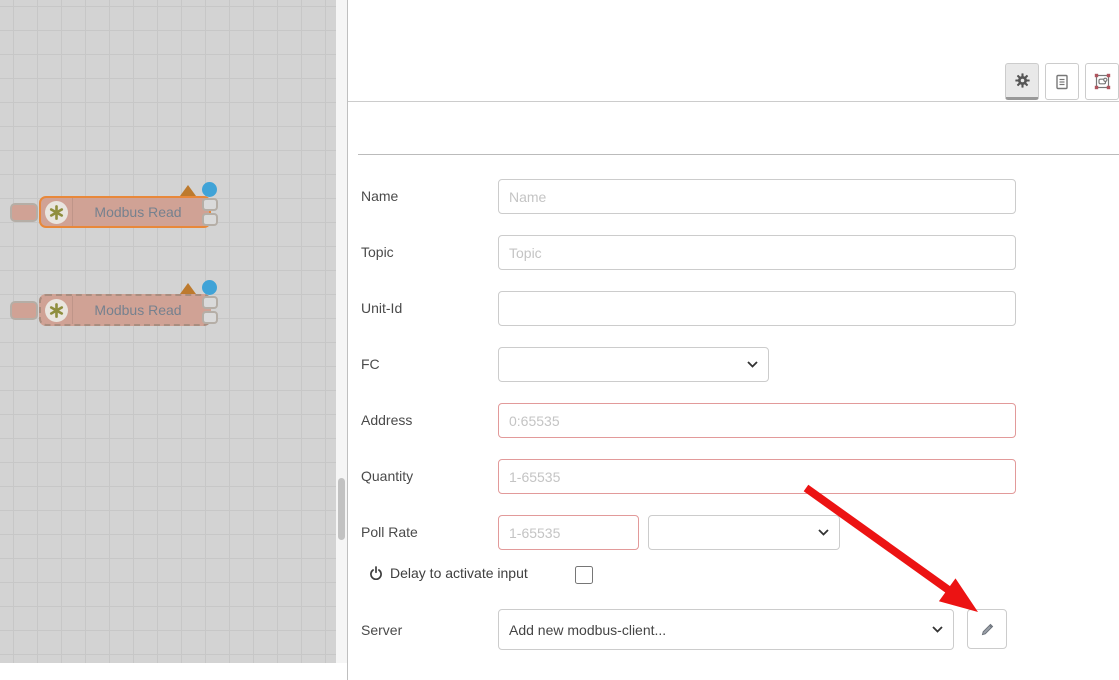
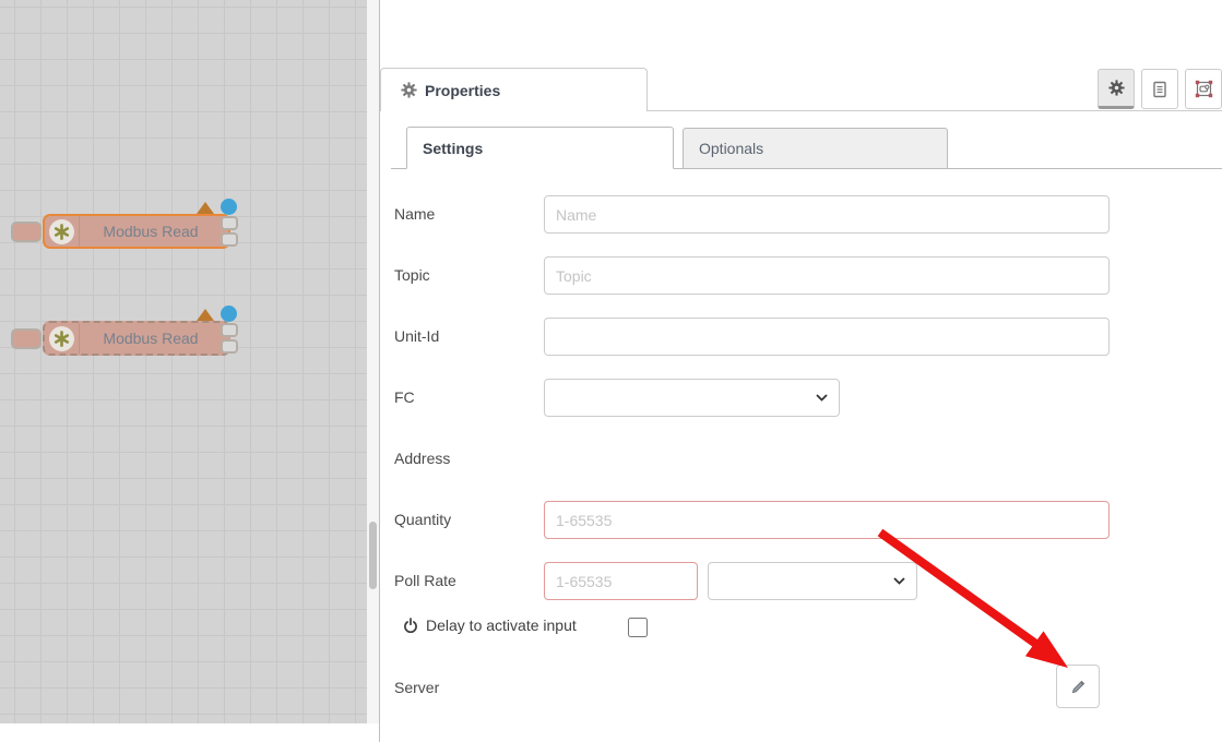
  Modbus Read
  Modbus Read
+ Properties
+ Settings
+ Optionals
  Name
  Name
  Topic
  Topic
  Unit-Id
  FC
  Address
- 0:65535
  Quantity
  1-65535
  Poll Rate
  1-65535
  Delay to activate input
  Server
- Add new modbus-client...
